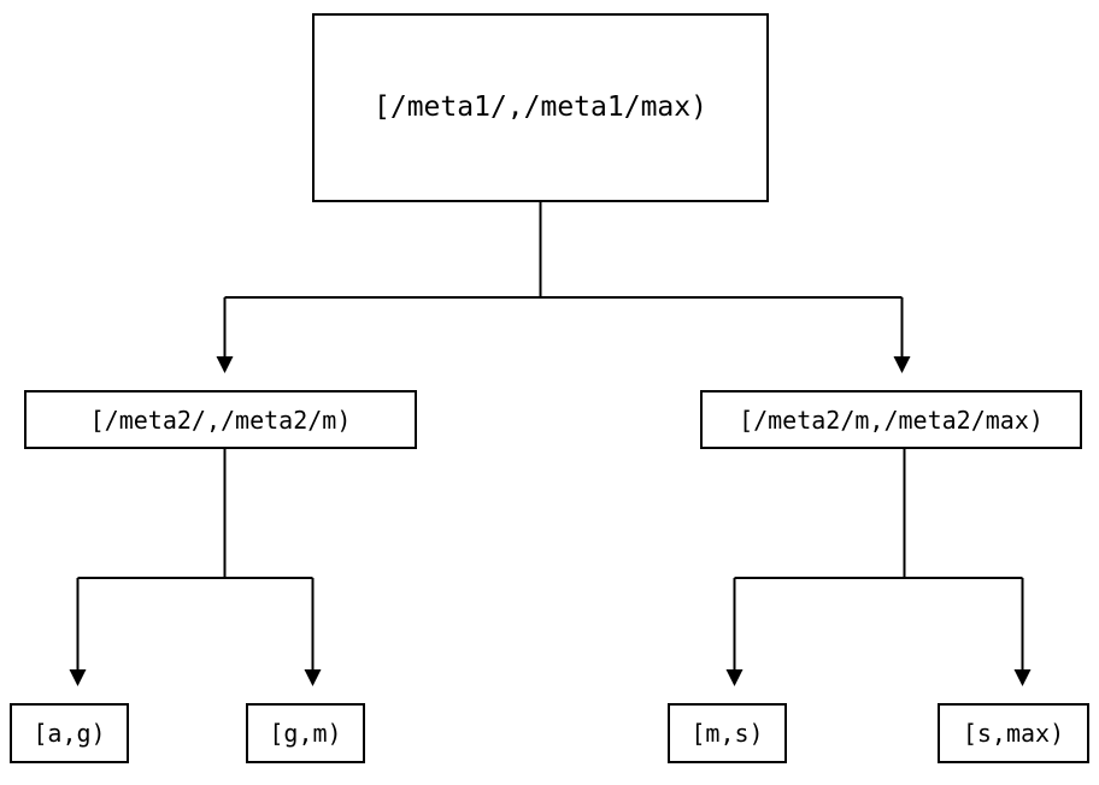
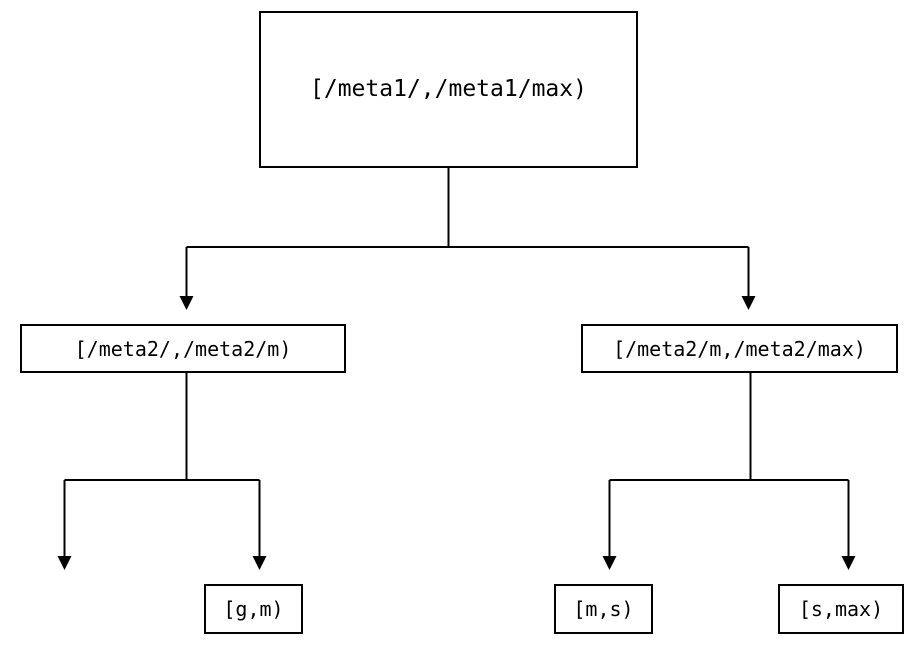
  [/meta1/,/meta1/max)
  [/meta2/,/meta2/m)
  [/meta2/m,/meta2/max)
- [a,g)
  [g,m)
  [m,s)
  [s,max)
